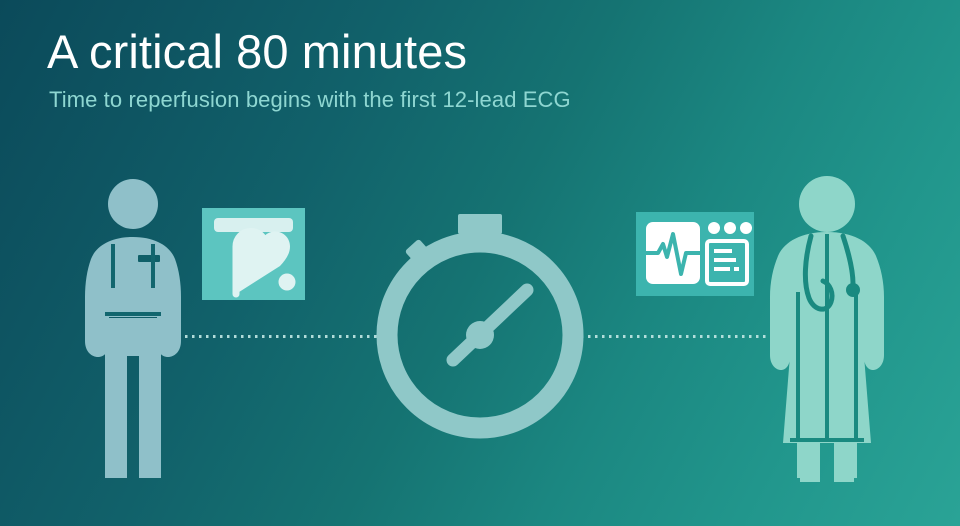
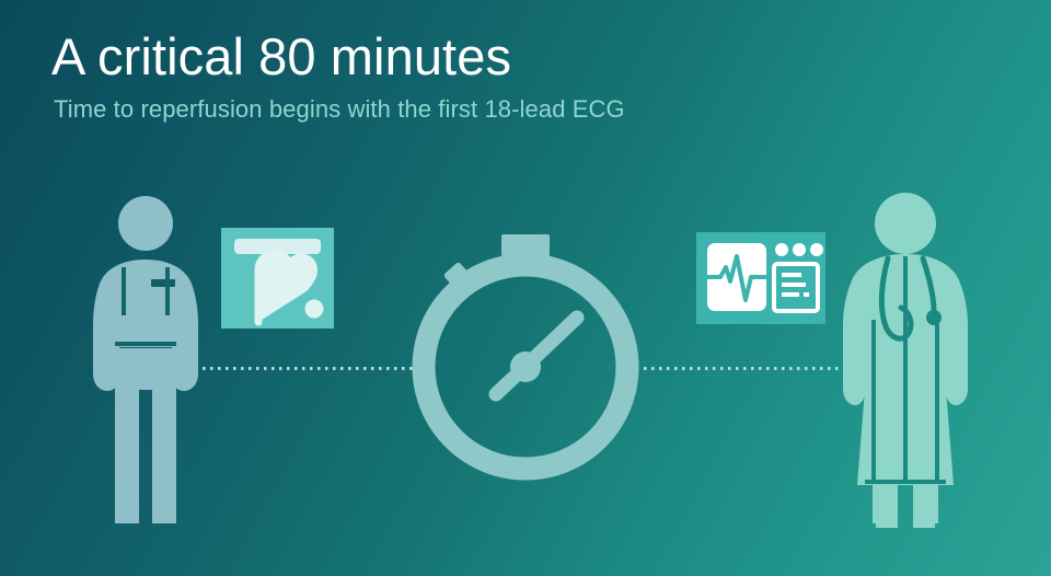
  A critical 80 minutes
- Time to reperfusion begins with the first 12-lead ECG
+ Time to reperfusion begins with the first 18-lead ECG
